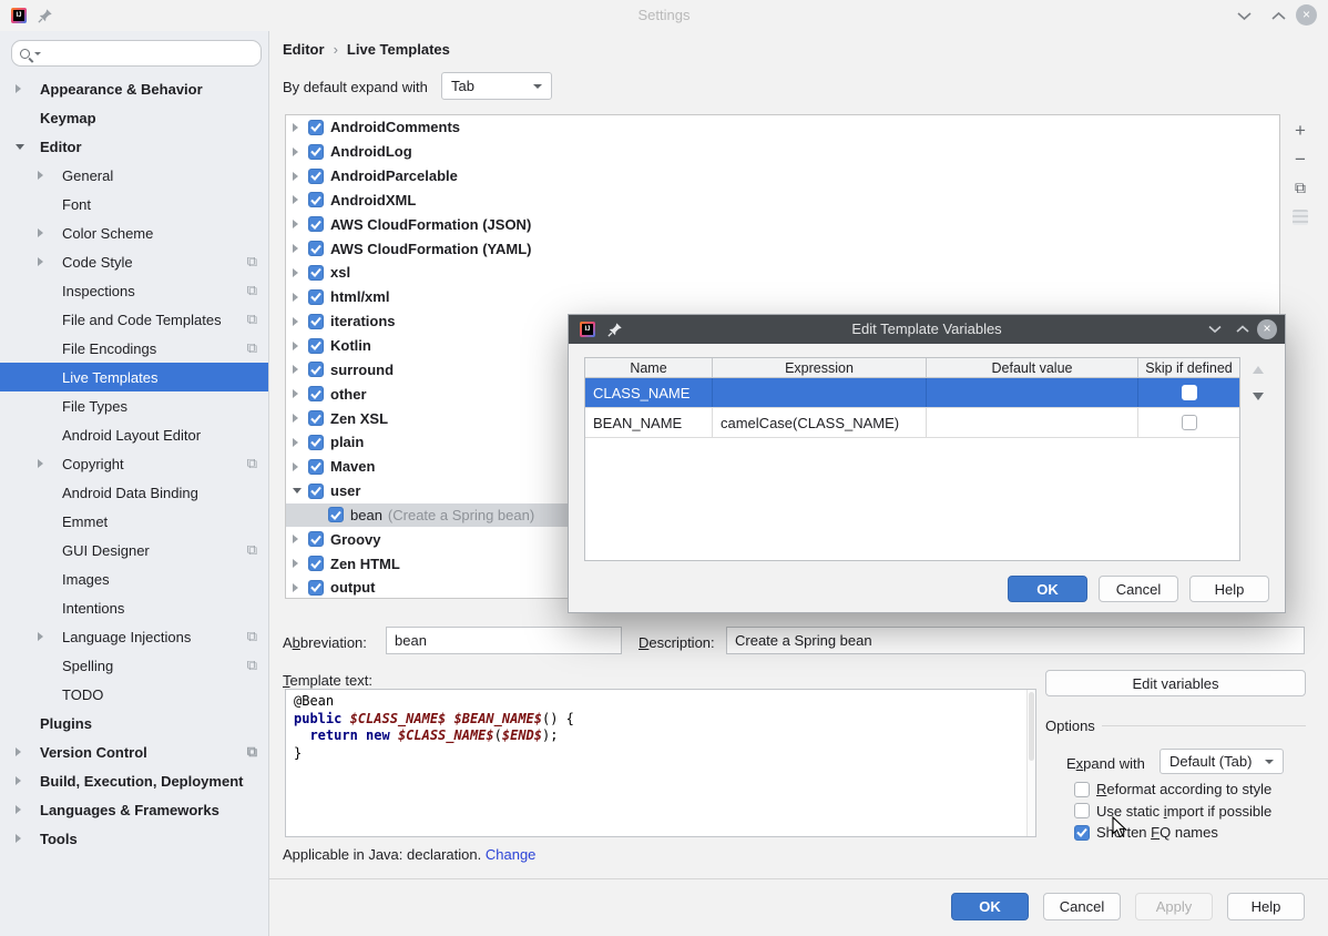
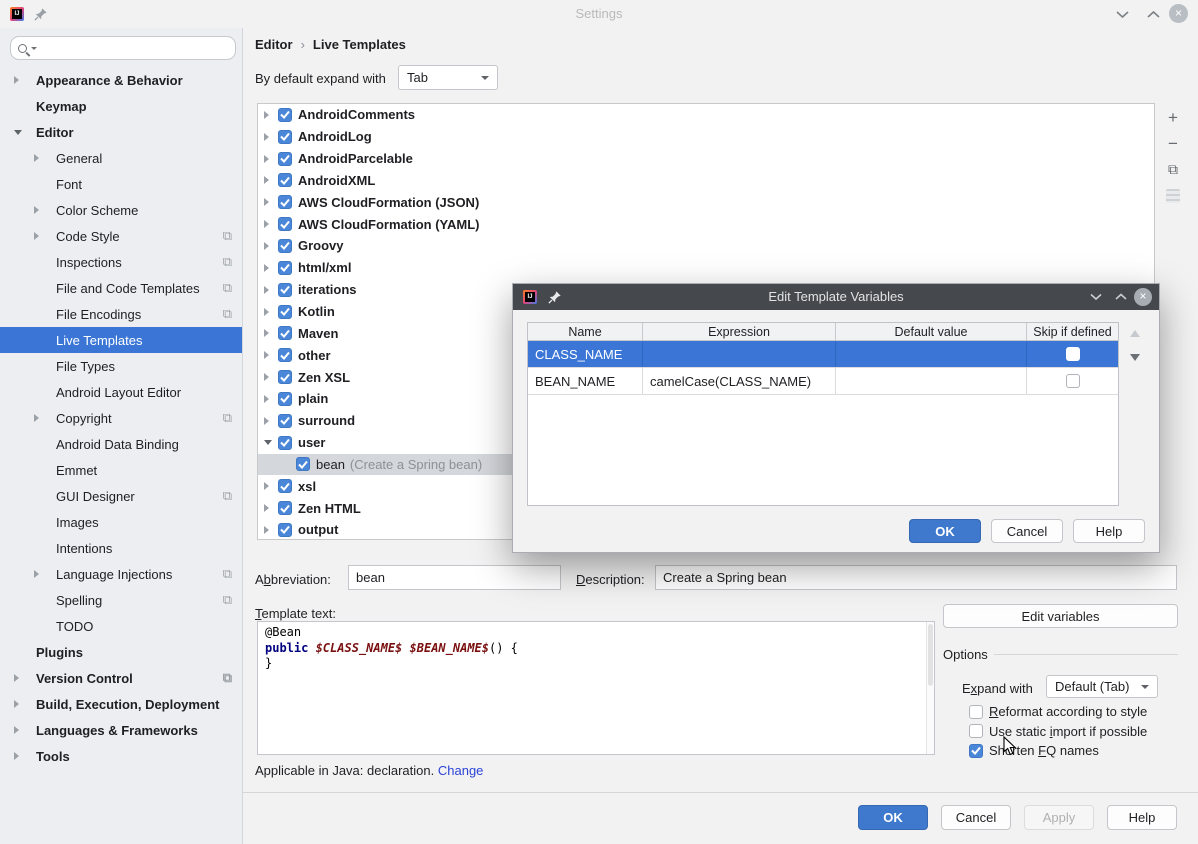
  Settings
  ×
  Appearance & Behavior
  Keymap
  Editor
  General
  Font
  Color Scheme
  Code Style
  ⧉
  Inspections
  ⧉
  File and Code Templates
  ⧉
  File Encodings
  ⧉
  Live Templates
  File Types
  Android Layout Editor
  Copyright
  ⧉
  Android Data Binding
  Emmet
  GUI Designer
  ⧉
  Images
  Intentions
  Language Injections
  ⧉
  Spelling
  ⧉
  TODO
  Plugins
  Version Control
  ⧉
  Build, Execution, Deployment
  Languages & Frameworks
  Tools
  Editor › Live Templates
  By default expand with
  Tab
  AndroidComments
  AndroidLog
  AndroidParcelable
  AndroidXML
  AWS CloudFormation (JSON)
  AWS CloudFormation (YAML)
- xsl
+ Groovy
  html/xml
  iterations
  Kotlin
- surround
+ Maven
  other
  Zen XSL
  plain
- Maven
+ surround
  user
  bean
  (Create a Spring bean)
- Groovy
+ xsl
  Zen HTML
  output
  +
  −
  ⧉
  Abbreviation:
  bean
  Description:
  Create a Spring bean
  Template text:
  @Bean
  public $CLASS_NAME$ $BEAN_NAME$() {
- return new $CLASS_NAME$($END$);
  }
  Edit variables
  Options
  Expand with
  Default (Tab)
  Reformat according to style
  Use static import if possible
  Shrten FQ names
  Applicable in Java: declaration. Change
  OK
  Cancel
  Apply
  Help
  Edit Template Variables
  ×
  Name
  Expression
  Default value
  Skip if defined
  CLASS_NAME
  BEAN_NAME
  camelCase(CLASS_NAME)
  OK
  Cancel
  Help
